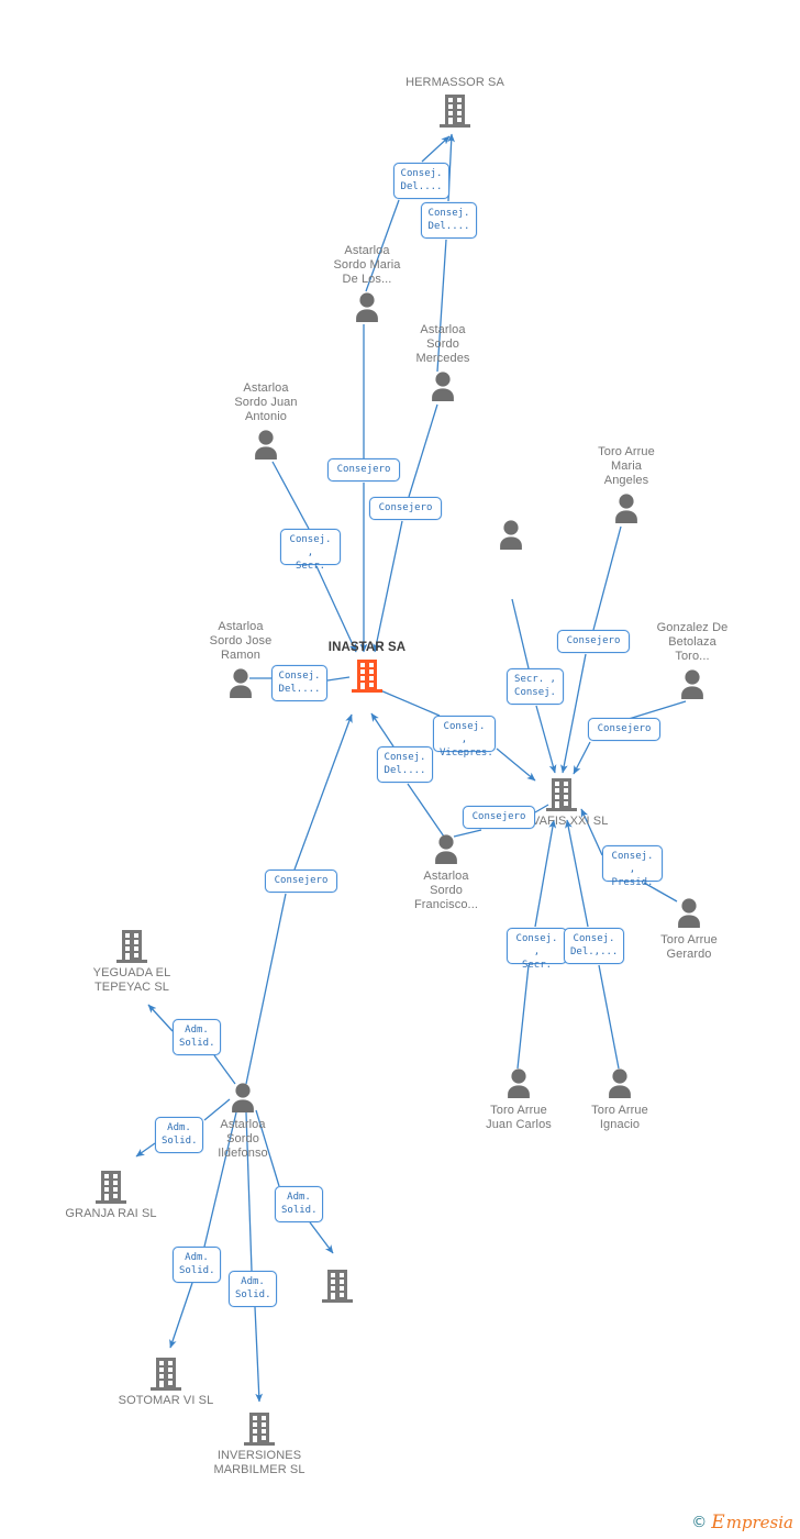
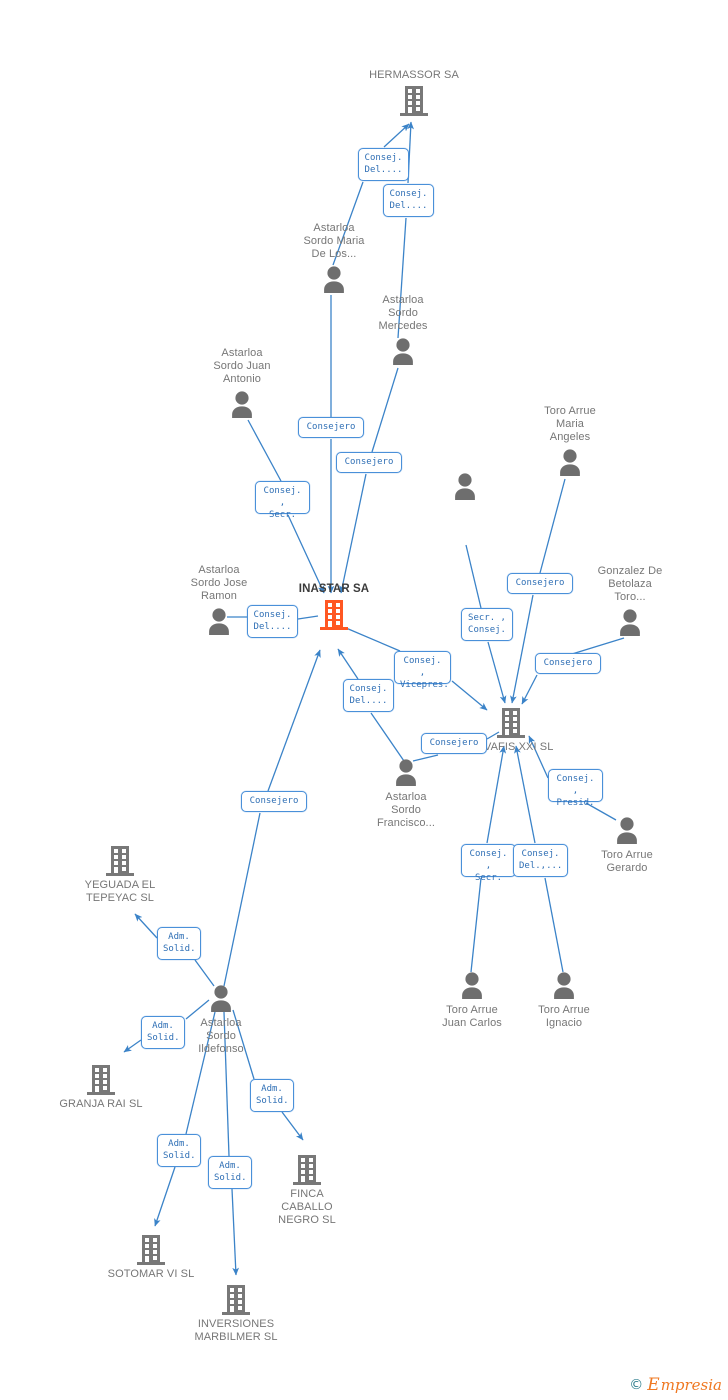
  HERMASSOR SA
  INASTAR SA
  VAFIS XXI SL
  YEGUADA EL
  TEPEYAC SL
  GRANJA RAI SL
+ FINCA
+ CABALLO
+ NEGRO SL
  SOTOMAR VI SL
  INVERSIONES
  MARBILMER SL
  Astarloa
  Sordo Maria
  De Los...
  Astarloa
  Sordo
  Mercedes
  Astarloa
  Sordo Juan
  Antonio
  Astarloa
  Sordo Jose
  Ramon
  Astarloa
  Sordo
  Francisco...
  Astarloa
  Sordo
  Ildefonso
  Toro Arrue
  Maria
  Angeles
  Gonzalez De
  Betolaza
  Toro...
  Toro Arrue
  Gerardo
  Toro Arrue
  Juan Carlos
  Toro Arrue
  Ignacio
  Consej.
  Del....
  Consej.
  Del....
  Consejero
  Consejero
  Consej. ,
  Secr.
  Consej.
  Del....
  Consej. ,
  Vicepres.
  Consej.
  Del....
  Consejero
  Consejero
  Secr. ,
  Consej.
  Consejero
  Consejero
  Consej. ,
  Presid.
  Consej. ,
  Secr.
  Consej.
  Del.,...
  Adm.
  Solid.
  Adm.
  Solid.
  Adm.
  Solid.
  Adm.
  Solid.
  Adm.
  Solid.
  ©
  E
  mpresia
